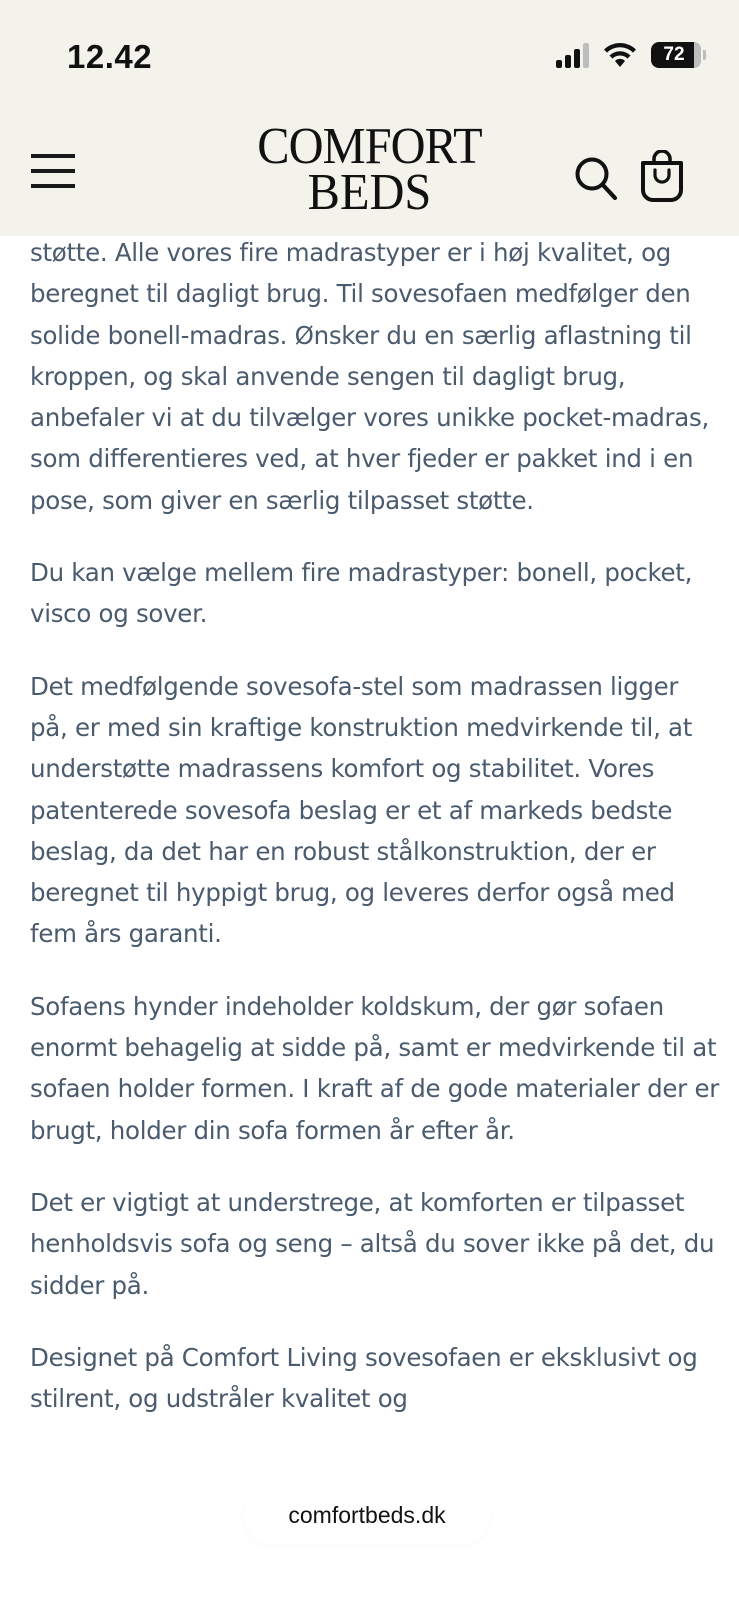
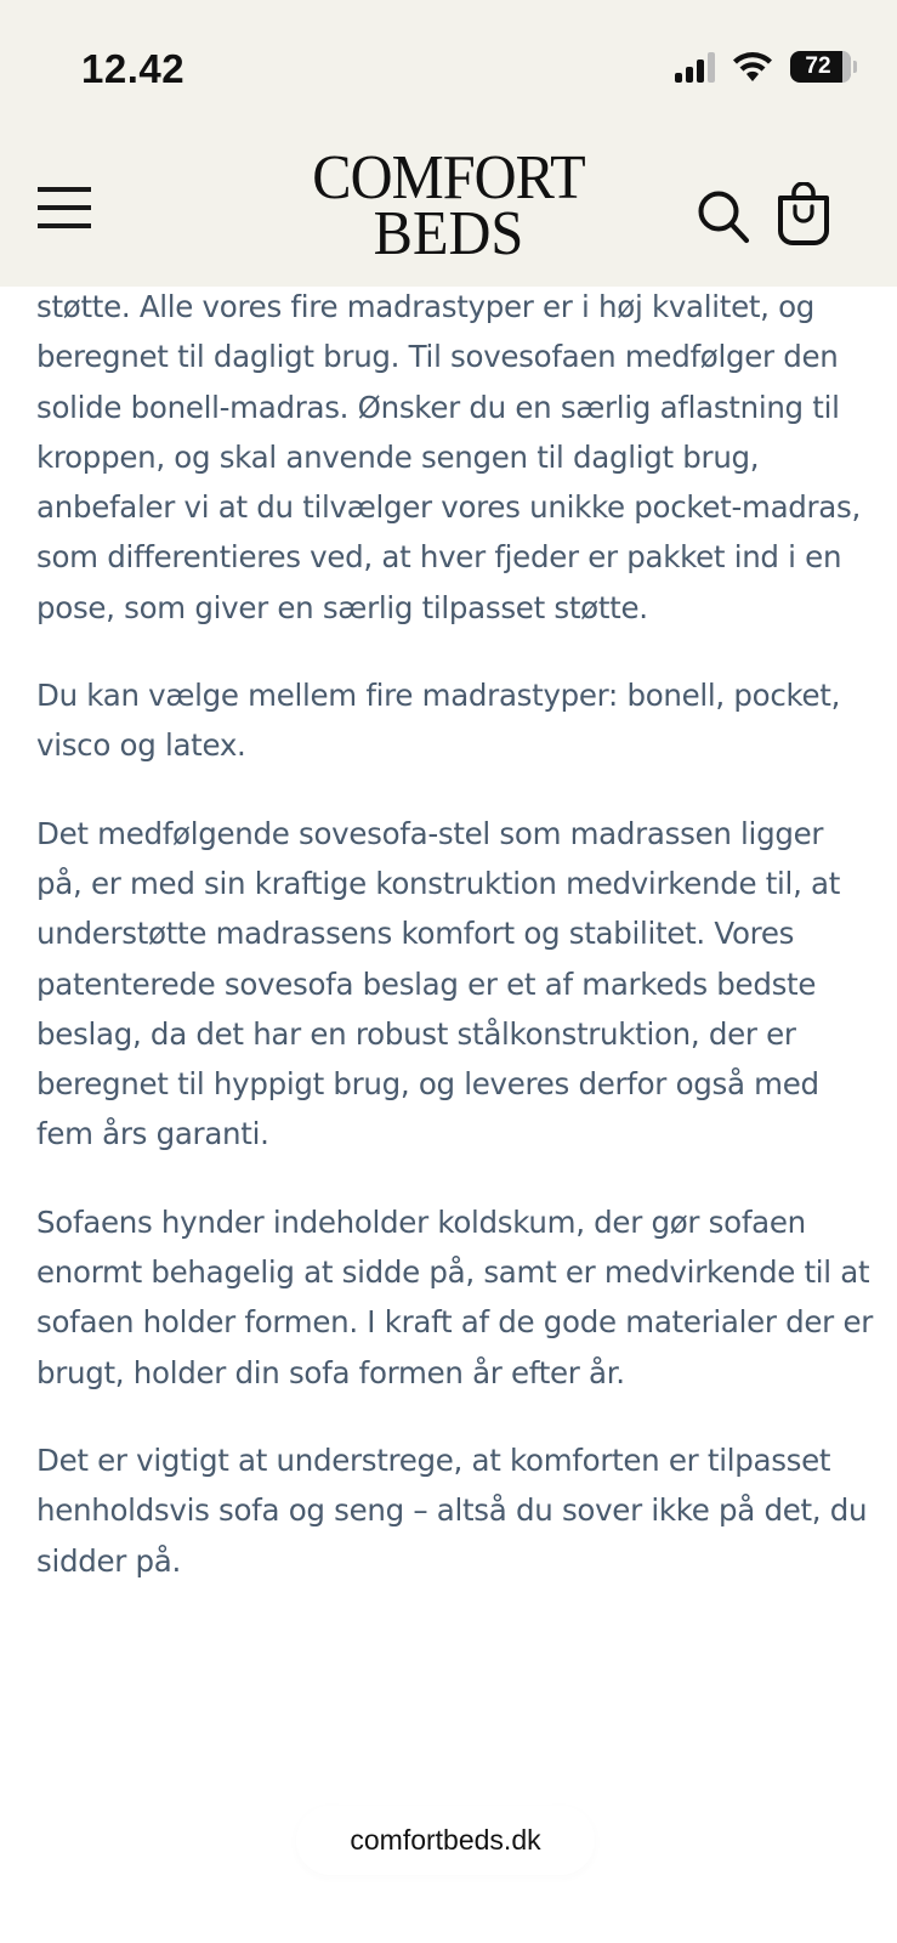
  12.42
  72
  COMFORT
  BEDS
  støtte. Alle vores fire madrastyper er i høj kvalitet, og beregnet til dagligt brug. Til sovesofaen medfølger den solide bonell-madras. Ønsker du en særlig aflastning til kroppen, og skal anvende sengen til dagligt brug, anbefaler vi at du tilvælger vores unikke pocket-madras, som differentieres ved, at hver fjeder er pakket ind i en pose, som giver en særlig tilpasset støtte.
- Du kan vælge mellem fire madrastyper: bonell, pocket, visco og sover.
+ Du kan vælge mellem fire madrastyper: bonell, pocket, visco og latex.
  Det medfølgende sovesofa-stel som madrassen ligger på, er med sin kraftige konstruktion medvirkende til, at understøtte madrassens komfort og stabilitet. Vores patenterede sovesofa beslag er et af markeds bedste beslag, da det har en robust stålkonstruktion, der er beregnet til hyppigt brug, og leveres derfor også med fem års garanti.
  Sofaens hynder indeholder koldskum, der gør sofaen enormt behagelig at sidde på, samt er medvirkende til at sofaen holder formen. I kraft af de gode materialer der er brugt, holder din sofa formen år efter år.
  Det er vigtigt at understrege, at komforten er tilpasset henholdsvis sofa og seng – altså du sover ikke på det, du sidder på.
- Designet på Comfort Living sovesofaen er eksklusivt og stilrent, og udstråler kvalitet og
  comfortbeds.dk
